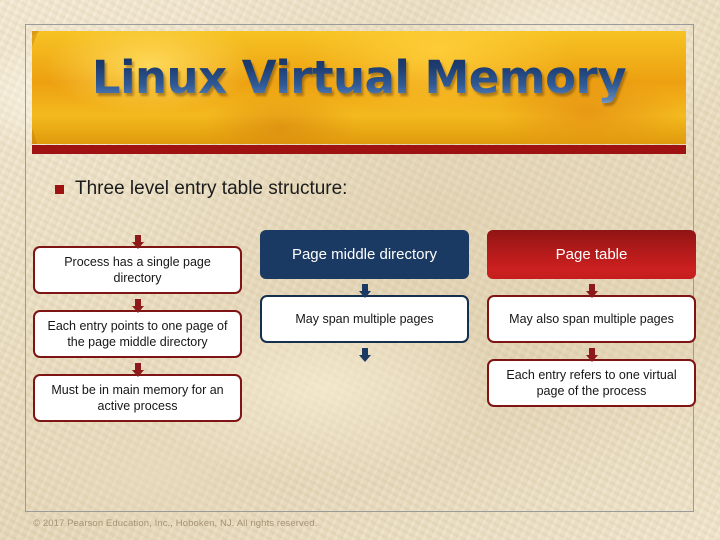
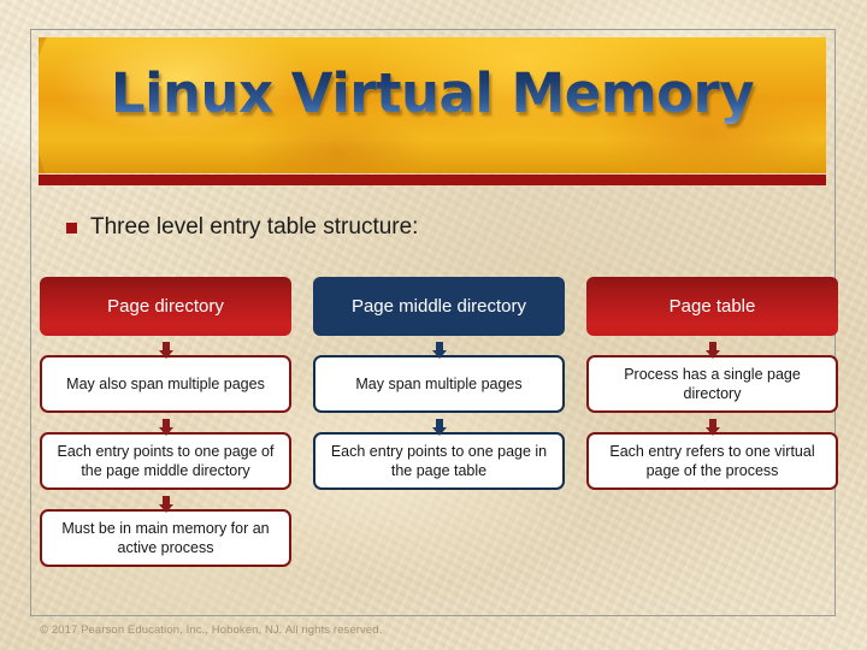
  Linux Virtual Memory
  Three level entry table structure:
+ Page directory
- Process has a single page directory
+ May also span multiple pages
  Each entry points to one page of the page middle directory
  Must be in main memory for an active process
  Page middle directory
  May span multiple pages
+ Each entry points to one page in the page table
  Page table
- May also span multiple pages
+ Process has a single page directory
  Each entry refers to one virtual page of the process
  © 2017 Pearson Education, Inc., Hoboken, NJ. All rights reserved.
